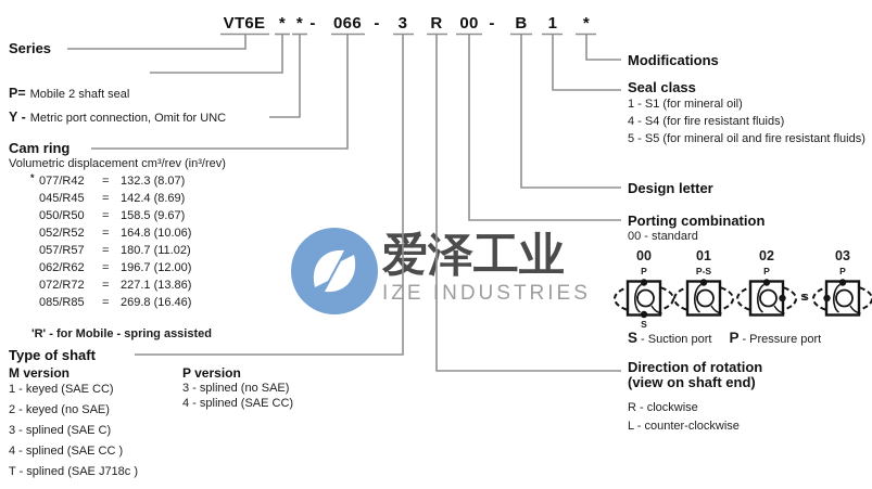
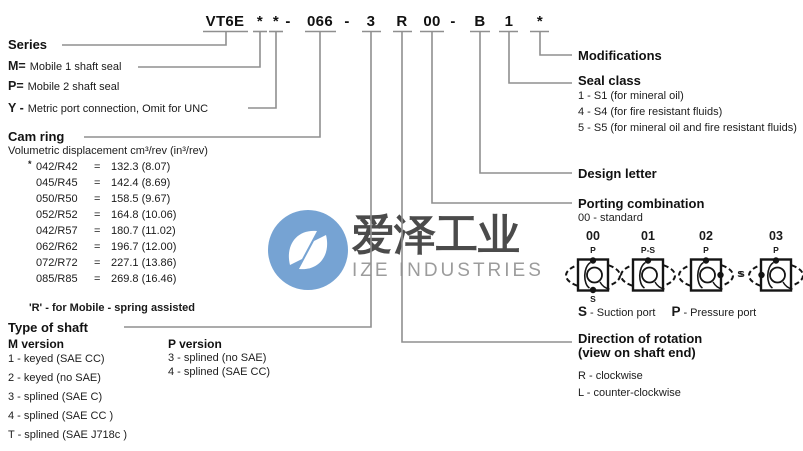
  爱泽工业
  IZE INDUSTRIES
  VT6E
  *
  *
  -
  066
  -
  3
  R
  00
  -
  B
  1
  *
  Series
+ M= Mobile 1 shaft seal
  P= Mobile 2 shaft seal
  Y - Metric port connection, Omit for UNC
  Cam ring
  Volumetric displacement cm³/rev (in³/rev)
  *
- 077/R42 = 132.3 (8.07)
+ 042/R42 = 132.3 (8.07)
  045/R45 = 142.4 (8.69)
  050/R50 = 158.5 (9.67)
  052/R52 = 164.8 (10.06)
- 057/R57 = 180.7 (11.02)
+ 042/R57 = 180.7 (11.02)
  062/R62 = 196.7 (12.00)
  072/R72 = 227.1 (13.86)
  085/R85 = 269.8 (16.46)
  'R' - for Mobile - spring assisted
  Type of shaft
  M version
  1 - keyed (SAE CC)
  2 - keyed (no SAE)
  3 - splined (SAE C)
  4 - splined (SAE CC )
  T - splined (SAE J718c )
  P version
  3 - splined (no SAE)
  4 - splined (SAE CC)
  Modifications
  Seal class
  1 - S1 (for mineral oil)
  4 - S4 (for fire resistant fluids)
  5 - S5 (for mineral oil and fire resistant fluids)
  Design letter
  Porting combination
  00 - standard
  00
  P
  S
  01
  P-S
  02
  P
  S
  03
  P
  S
  - Suction port
  P
  - Pressure port
  Direction of rotation
  (view on shaft end)
  R - clockwise
  L - counter-clockwise
